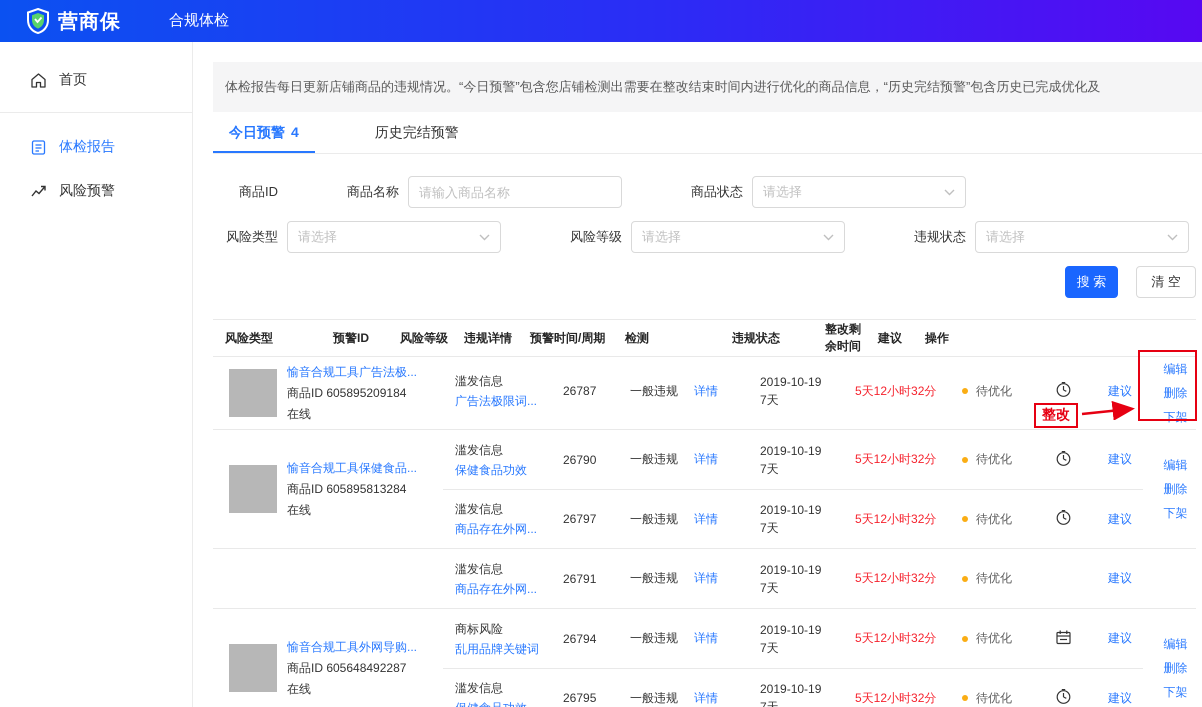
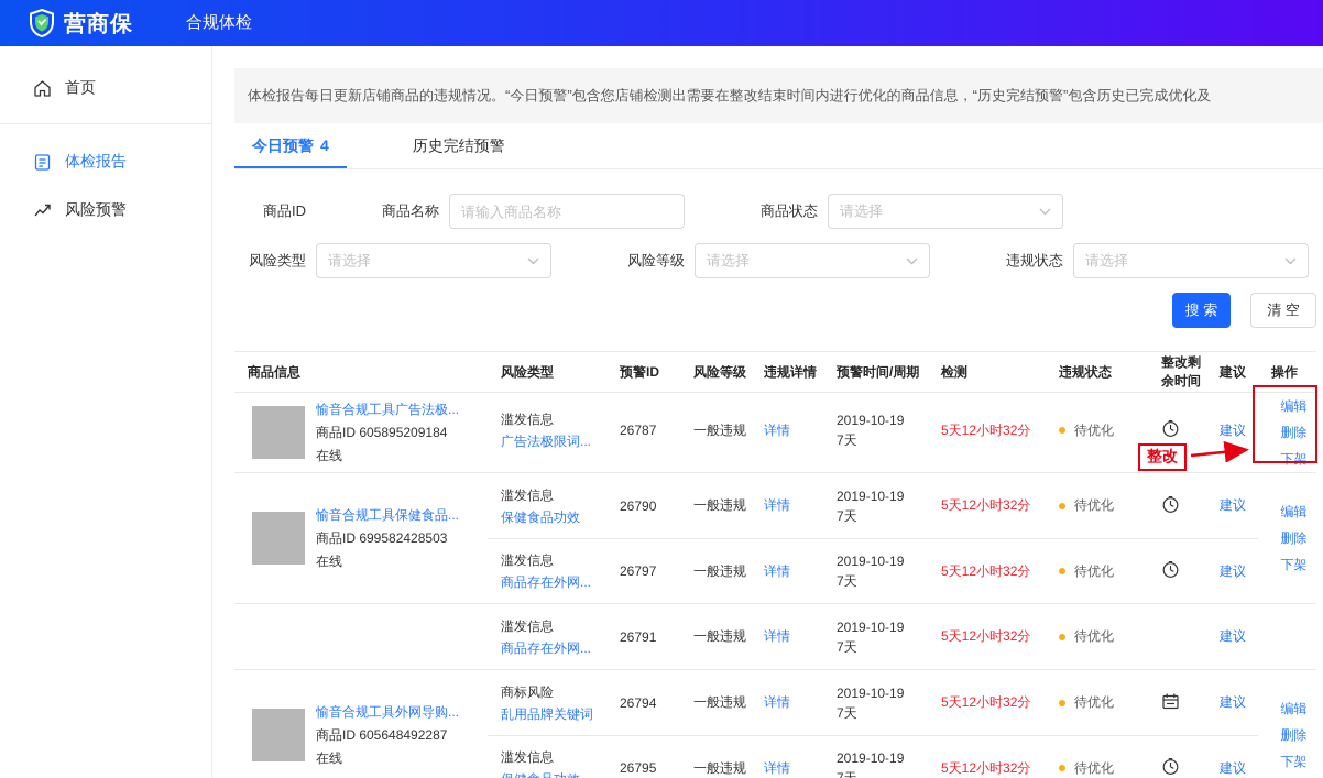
  营商保
  合规体检
  首页
  体检报告
  风险预警
  体检报告每日更新店铺商品的违规情况。“今日预警”包含您店铺检测出需要在整改结束时间内进行优化的商品信息，“历史完结预警”包含历史已完成优化及
  今日预警 4
  历史完结预警
  商品ID
  商品名称
  请输入商品名称
  商品状态
  请选择
  风险类型
  请选择
  风险等级
  请选择
  违规状态
  请选择
  搜 索
  清 空
+ 商品信息
  风险类型
  预警ID
  风险等级
  违规详情
  预警时间/周期
  检测
  违规状态
  整改剩余时间
  建议
  操作
  愉音合规工具广告法极...
  商品ID 605895209184
  在线
  滥发信息
  广告法极限词...
  26787
  一般违规
  详情
  2019-10-19
  7天
  5天12小时32分
  待优化
  建议
  编辑
  删除
  下架
  愉音合规工具保健食品...
- 商品ID 605895813284
+ 商品ID 699582428503
  在线
  滥发信息
  保健食品功效
  26790
  一般违规
  详情
  2019-10-19
  7天
  5天12小时32分
  待优化
  建议
  滥发信息
  商品存在外网...
  26797
  一般违规
  详情
  2019-10-19
  7天
  5天12小时32分
  待优化
  建议
  编辑
  删除
  下架
  滥发信息
  商品存在外网...
  26791
  一般违规
  详情
  2019-10-19
  7天
  5天12小时32分
  待优化
  建议
  愉音合规工具外网导购...
  商品ID 605648492287
  在线
  商标风险
  乱用品牌关键词
  26794
  一般违规
  详情
  2019-10-19
  7天
  5天12小时32分
  待优化
  建议
  滥发信息
  26795
  一般违规
  详情
  2019-10-19
  5天12小时32分
  待优化
  建议
  编辑
  删除
  下架
  整改
